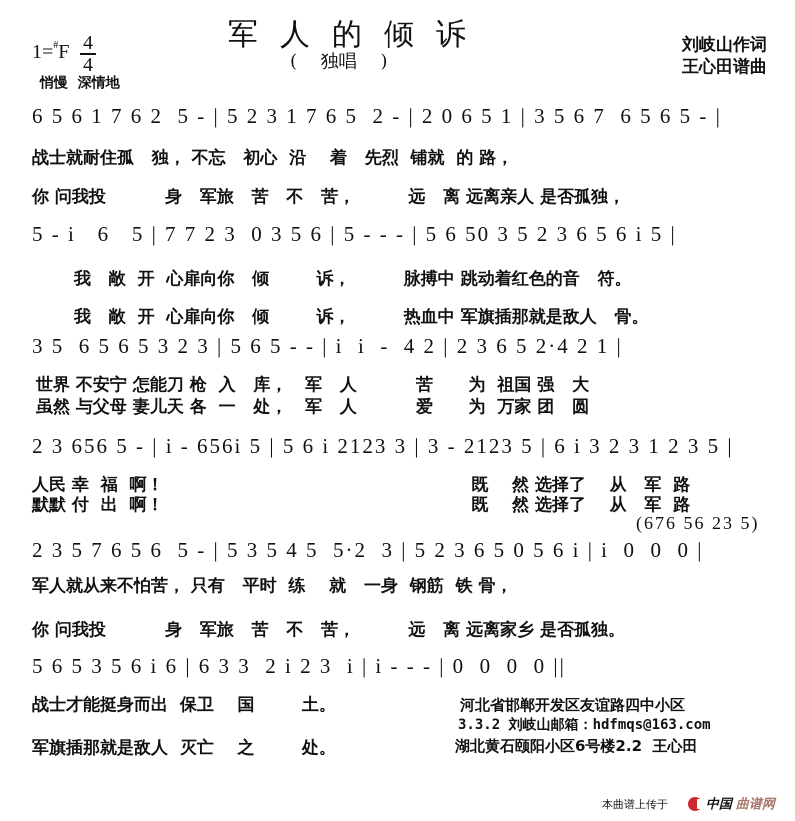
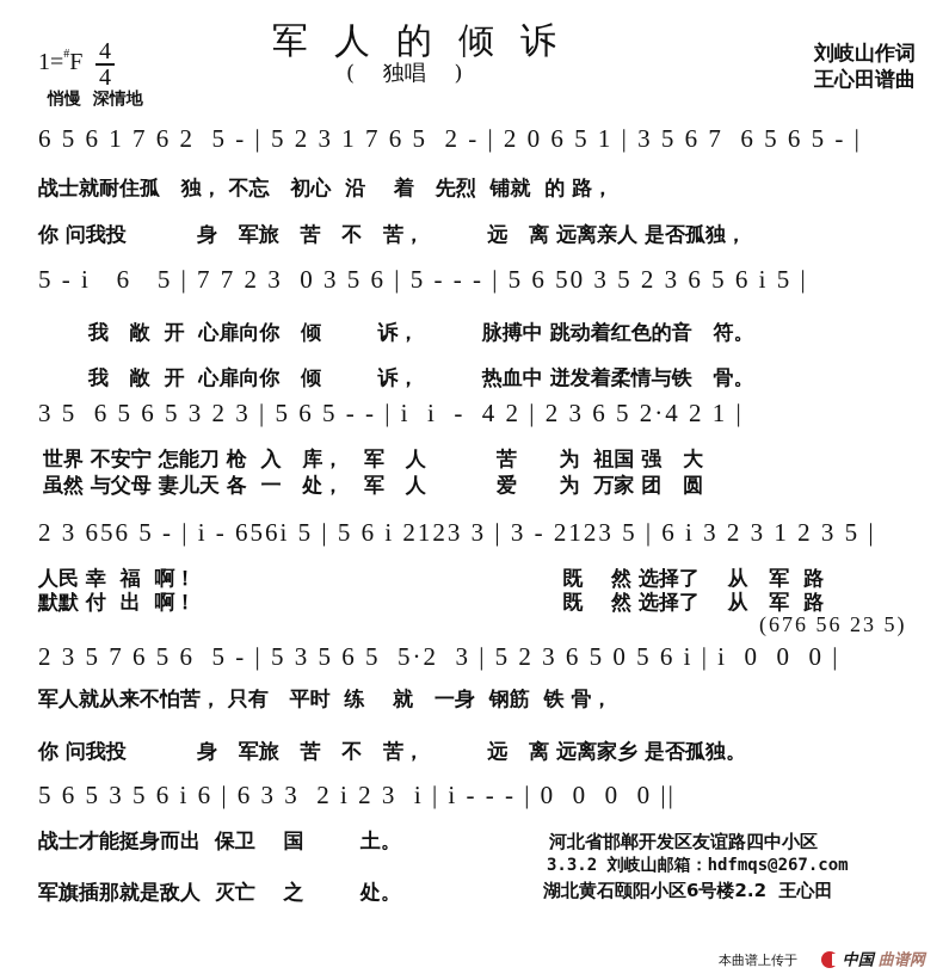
  军人的倾诉
  ( 独唱 )
  刘岐山作词
  王心田谱曲
  1=#F
  4 4
  悄慢 深情地
  6 5 6 1 7 6 2 5 - | 5 2 3 1 7 6 5 2 - | 2 0 6 5 1 | 3 5 6 7 6 5 6 5 - |
  战士就耐住孤 独， 不忘 初心 沿 着 先烈 铺就 的 路，
  你 问我投 身 军旅 苦 不 苦， 远 离 远离亲人 是否孤独，
  5 - i 6 5 | 7 7 2 3 0 3 5 6 | 5 - - - | 5 6 50 3 5 2 3 6 5 6 i 5 |
  我 敞 开 心扉向你 倾 诉， 脉搏中 跳动着红色的音 符。
- 我 敞 开 心扉向你 倾 诉， 热血中 军旗插那就是敌人 骨。
+ 我 敞 开 心扉向你 倾 诉， 热血中 迸发着柔情与铁 骨。
  3 5 6 5 6 5 3 2 3 | 5 6 5 - - | i i - 4 2 | 2 3 6 5 2·4 2 1 |
  世界 不安宁 怎能刀 枪 入 库， 军 人 苦 为 祖国 强 大
  虽然 与父母 妻儿天 各 一 处， 军 人 爱 为 万家 团 圆
  2 3 656 5 - | i - 656i 5 | 5 6 i 2123 3 | 3 - 2123 5 | 6 i 3 2 3 1 2 3 5 |
  人民 幸 福 啊！ 既 然 选择了 从 军 路
  默默 付 出 啊！ 既 然 选择了 从 军 路
  (676 56 23 5)
- 2 3 5 7 6 5 6 5 - | 5 3 5 4 5 5·2 3 | 5 2 3 6 5 0 5 6 i | i 0 0 0 |
+ 2 3 5 7 6 5 6 5 - | 5 3 5 6 5 5·2 3 | 5 2 3 6 5 0 5 6 i | i 0 0 0 |
  军人就从来不怕苦， 只有 平时 练 就 一身 钢筋 铁 骨，
  你 问我投 身 军旅 苦 不 苦， 远 离 远离家乡 是否孤独。
  5 6 5 3 5 6 i 6 | 6 3 3 2 i 2 3 i | i - - - | 0 0 0 0 ||
  战士才能挺身而出 保卫 国 土。
  军旗插那就是敌人 灭亡 之 处。
  河北省邯郸开发区友谊路四中小区
- 3.3.2 刘岐山邮箱：hdfmqs@163.com
+ 3.3.2 刘岐山邮箱：hdfmqs@267.com
  湖北黄石颐阳小区6号楼2.2 王心田
  本曲谱上传于
  中国
  曲谱网
